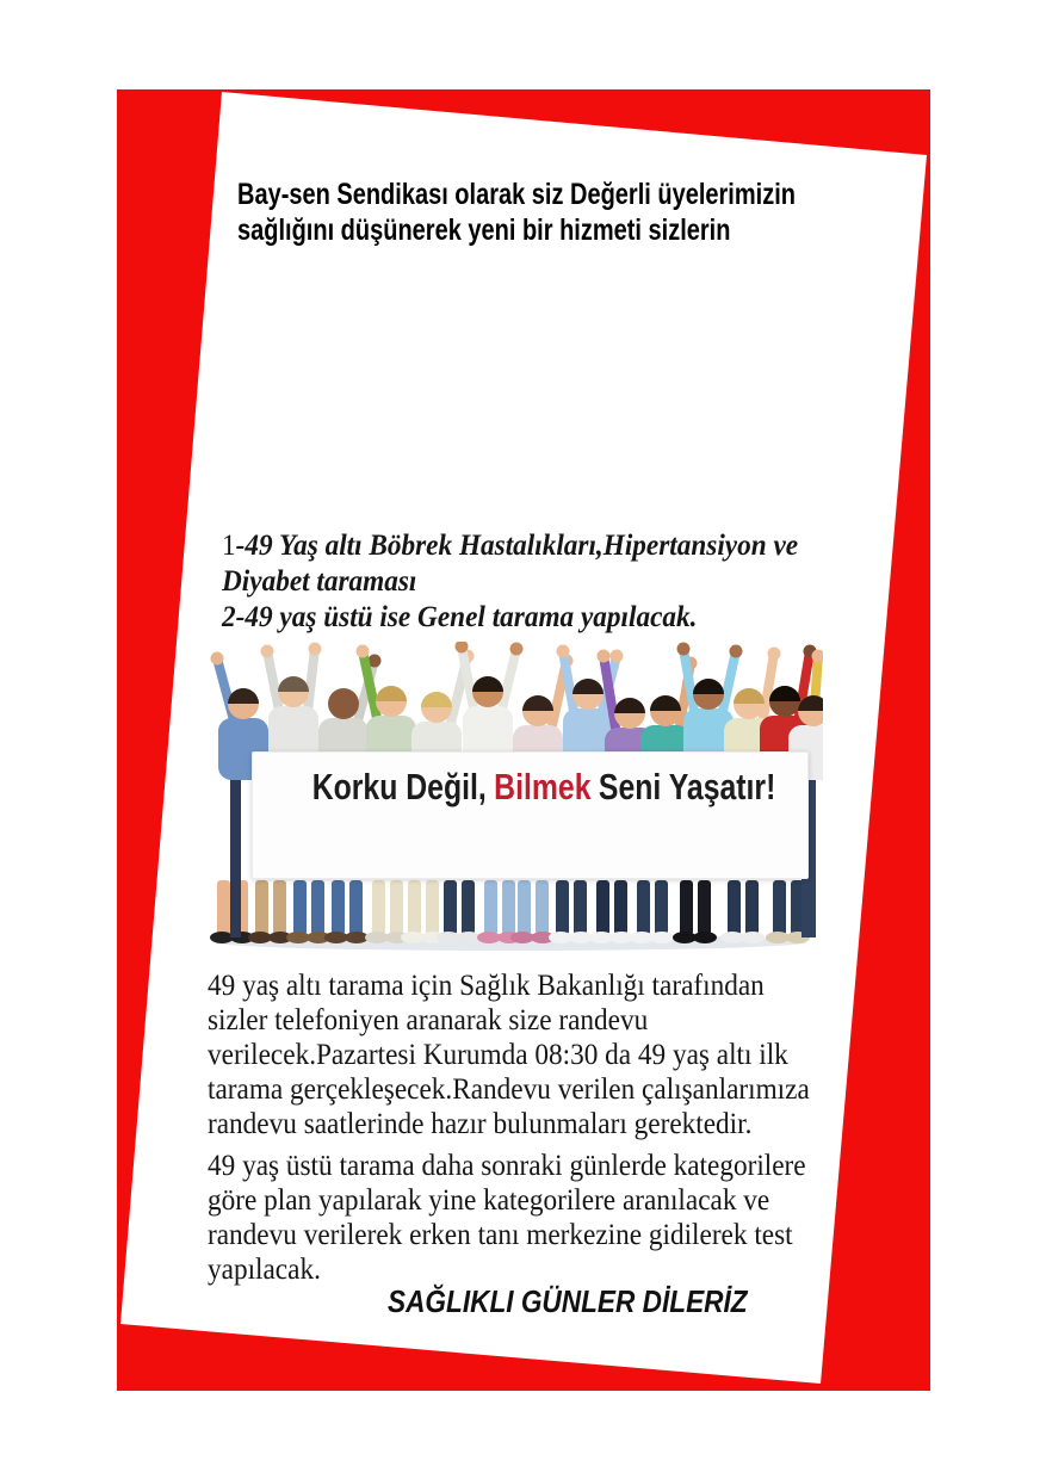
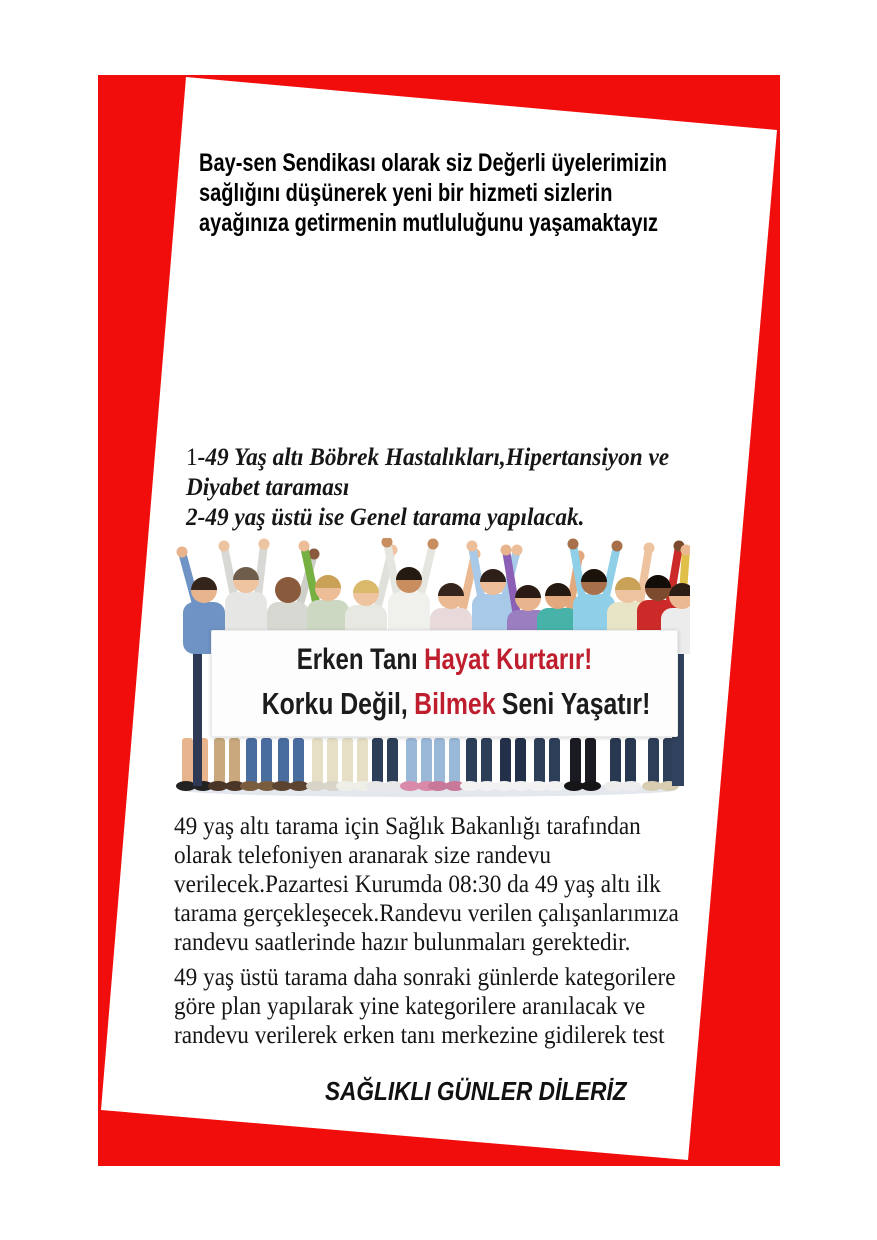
  Bay-sen Sendikası olarak siz Değerli üyelerimizin
  sağlığını düşünerek yeni bir hizmeti sizlerin
+ ayağınıza getirmenin mutluluğunu yaşamaktayız
  1-49 Yaş altı Böbrek Hastalıkları,Hipertansiyon ve
  Diyabet taraması
  2-49 yaş üstü ise Genel tarama yapılacak.
+ Erken Tanı Hayat Kurtarır!
  Korku Değil, Bilmek Seni Yaşatır!
  49 yaş altı tarama için Sağlık Bakanlığı tarafından
- sizler telefoniyen aranarak size randevu
+ olarak telefoniyen aranarak size randevu
  verilecek.Pazartesi Kurumda 08:30 da 49 yaş altı ilk
  tarama gerçekleşecek.Randevu verilen çalışanlarımıza
  randevu saatlerinde hazır bulunmaları gerektedir.
  49 yaş üstü tarama daha sonraki günlerde kategorilere
  göre plan yapılarak yine kategorilere aranılacak ve
  randevu verilerek erken tanı merkezine gidilerek test
- yapılacak.
  SAĞLIKLI GÜNLER DİLERİZ
